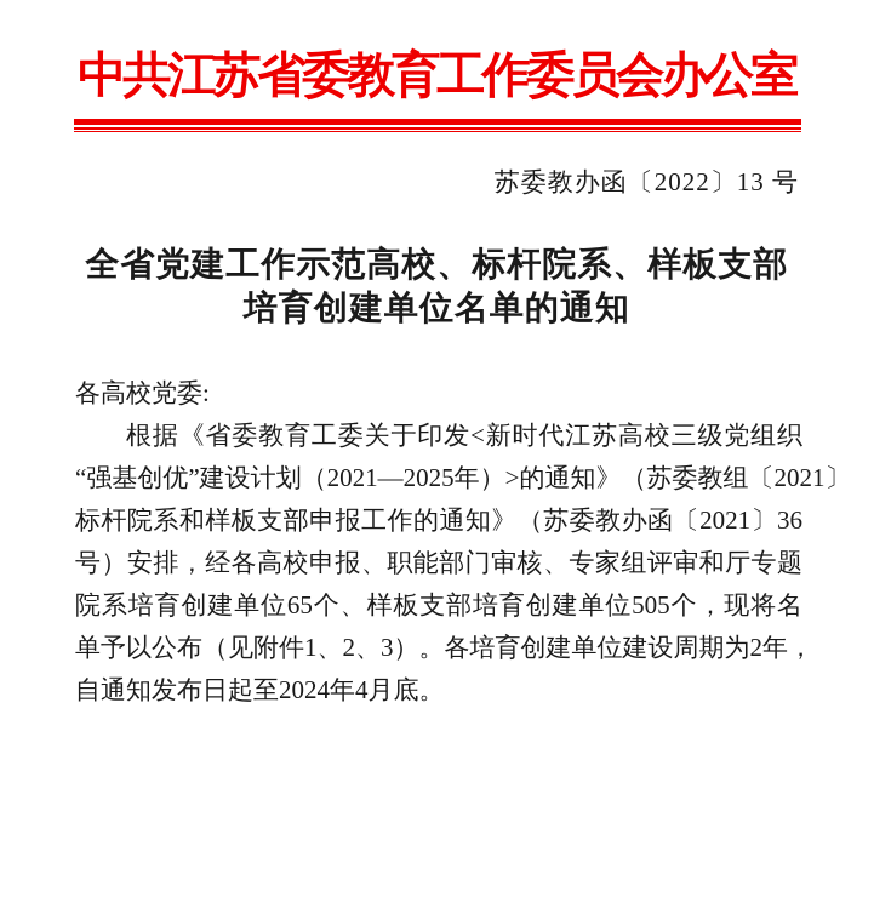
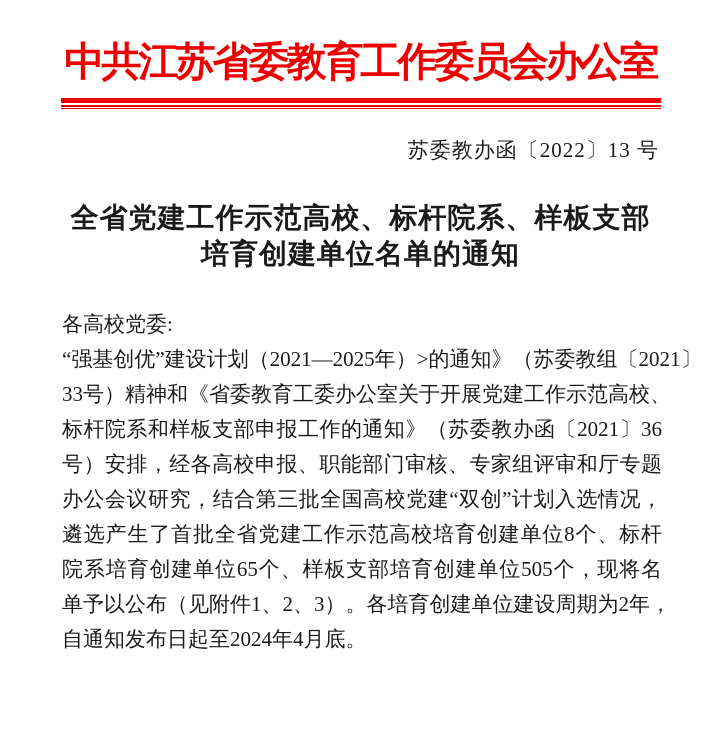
  中共江苏省委教育工作委员会办公室
  苏委教办函〔2022〕13 号
  全省党建工作示范高校、标杆院系、样板支部
  培育创建单位名单的通知
  各高校党委:
- 根据《省委教育工委关于印发<新时代江苏高校三级党组织
  “强基创优”建设计划（2021—2025年）>的通知》（苏委教组〔2021〕
+ 33号）精神和《省委教育工委办公室关于开展党建工作示范高校、
  标杆院系和样板支部申报工作的通知》（苏委教办函〔2021〕36
  号）安排，经各高校申报、职能部门审核、专家组评审和厅专题
+ 办公会议研究，结合第三批全国高校党建“双创”计划入选情况，
+ 遴选产生了首批全省党建工作示范高校培育创建单位8个、标杆
  院系培育创建单位65个、样板支部培育创建单位505个，现将名
  单予以公布（见附件1、2、3）。各培育创建单位建设周期为2年，
  自通知发布日起至2024年4月底。
